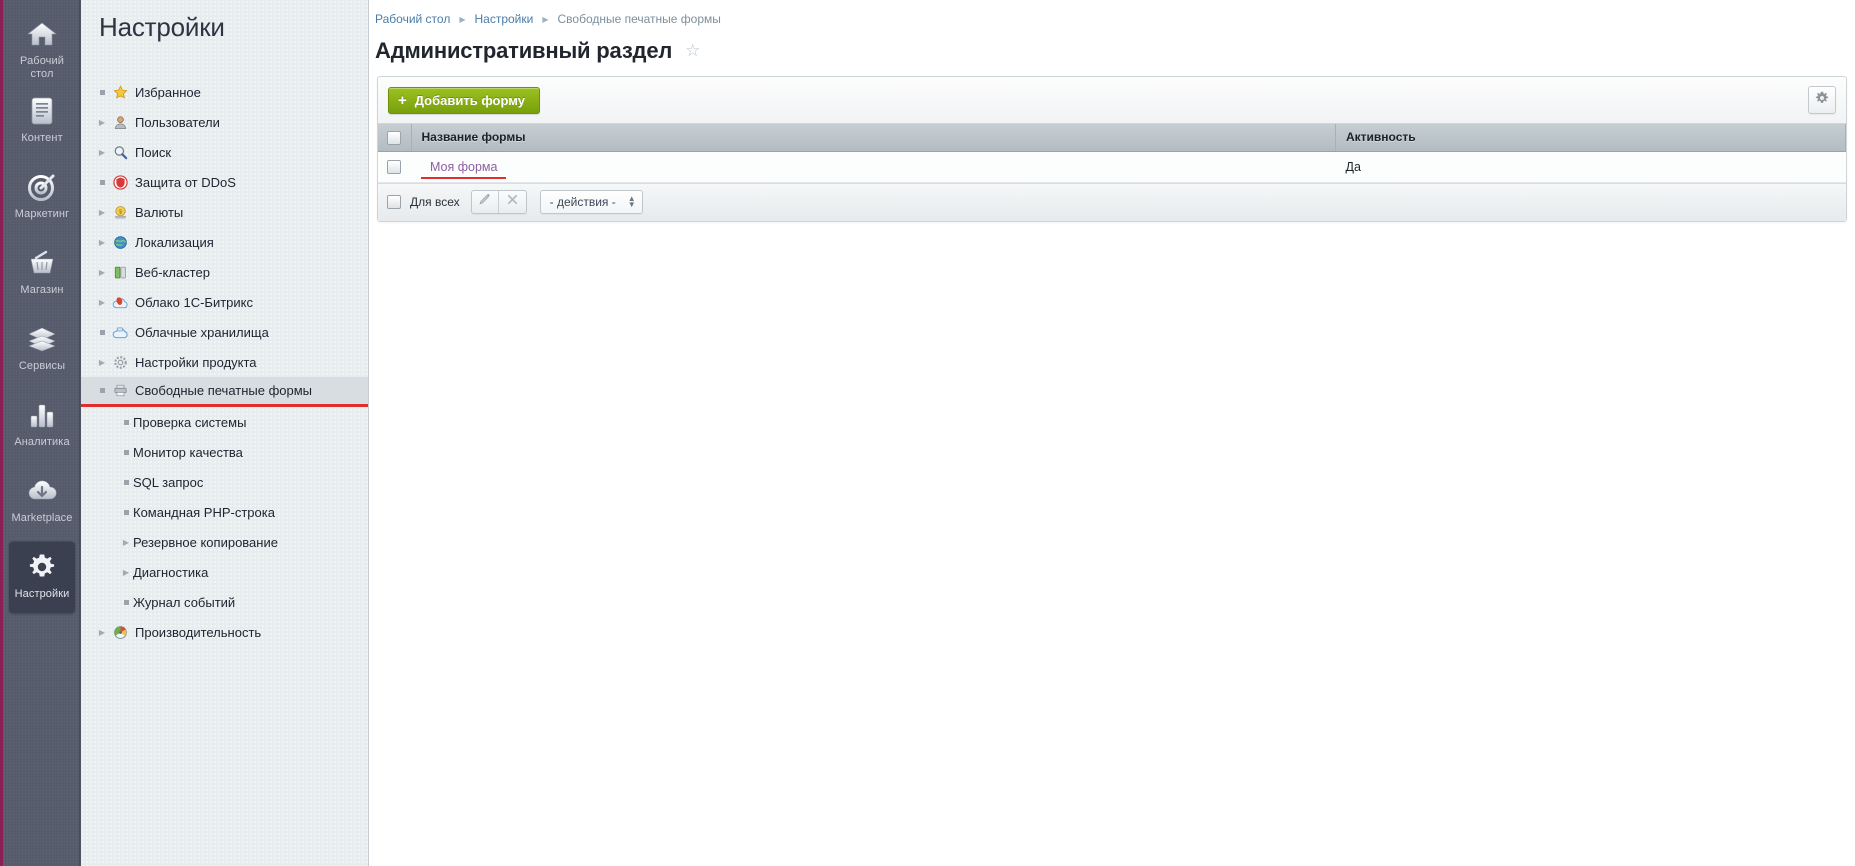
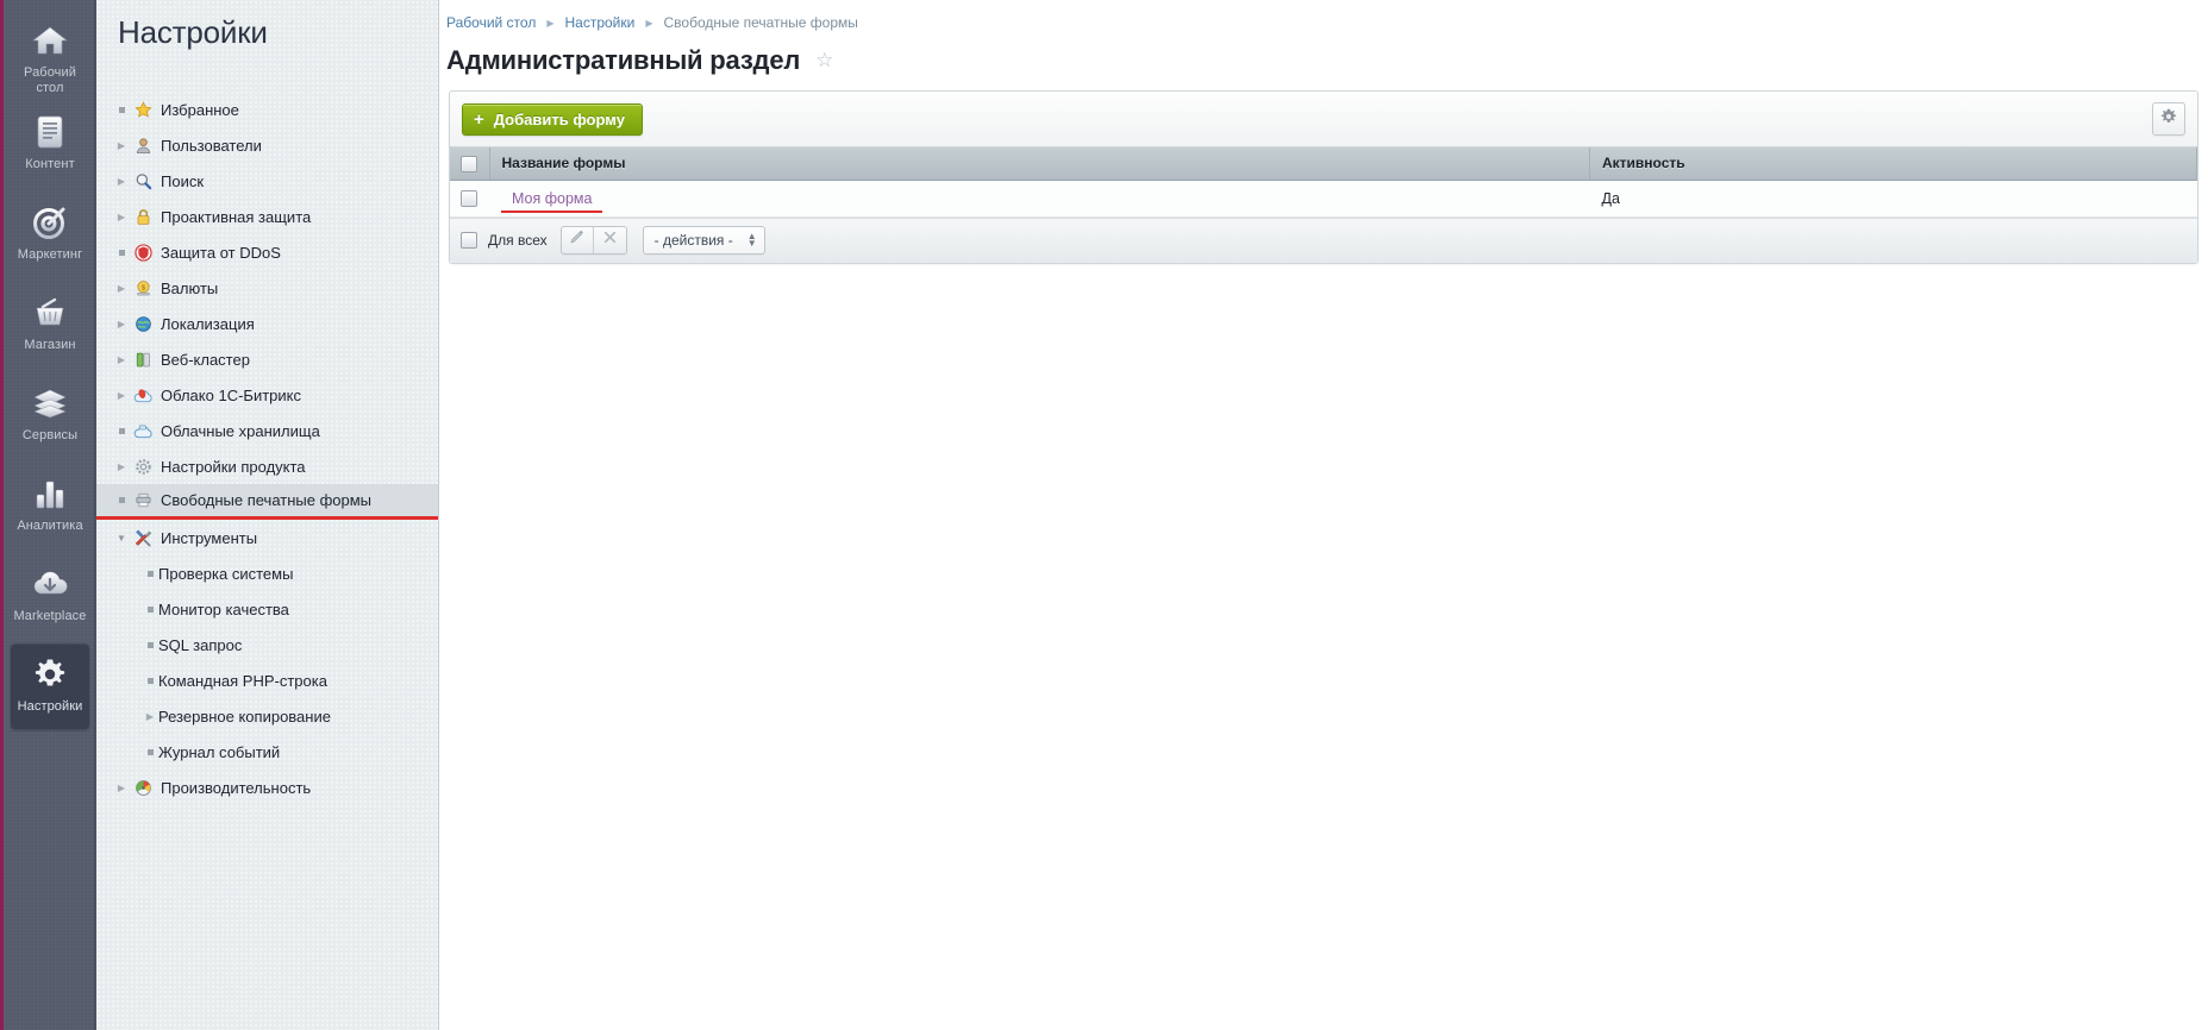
  Рабочий стол
  Контент
  Маркетинг
  Магазин
  Сервисы
  Аналитика
  Marketplace
  Настройки
  Настройки
  Избранное
  Пользователи
  Поиск
+ Проактивная защита
  Защита от DDoS
  Валюты
  Локализация
  Веб-кластер
  Облако 1С-Битрикс
  Облачные хранилища
  Настройки продукта
  Свободные печатные формы
+ Инструменты
  Проверка системы
  Монитор качества
  SQL запрос
  Командная PHP-строка
  Резервное копирование
- Диагностика
  Журнал событий
  Производительность
  Рабочий стол
  ▶
  Настройки
  ▶
  Свободные печатные формы
  Административный раздел
  ☆
  +
  Добавить форму
  	Название формы	Активность
  	Моя форма	Да
  Для всех
  - действия -
  ▲
  ▼
